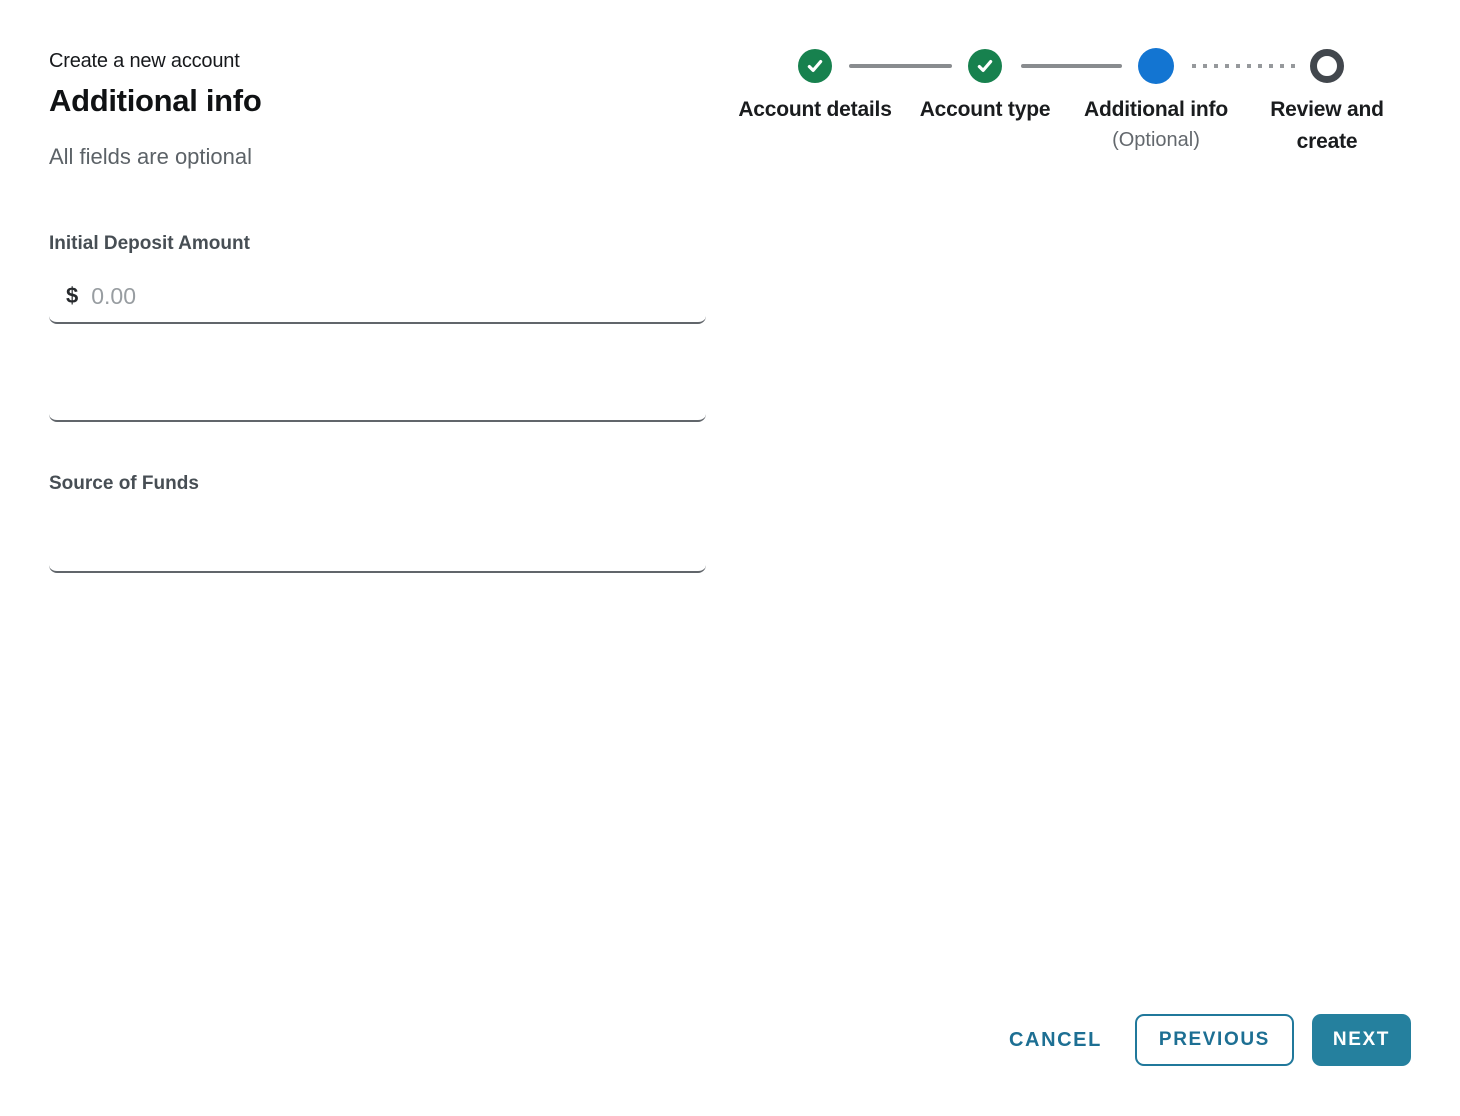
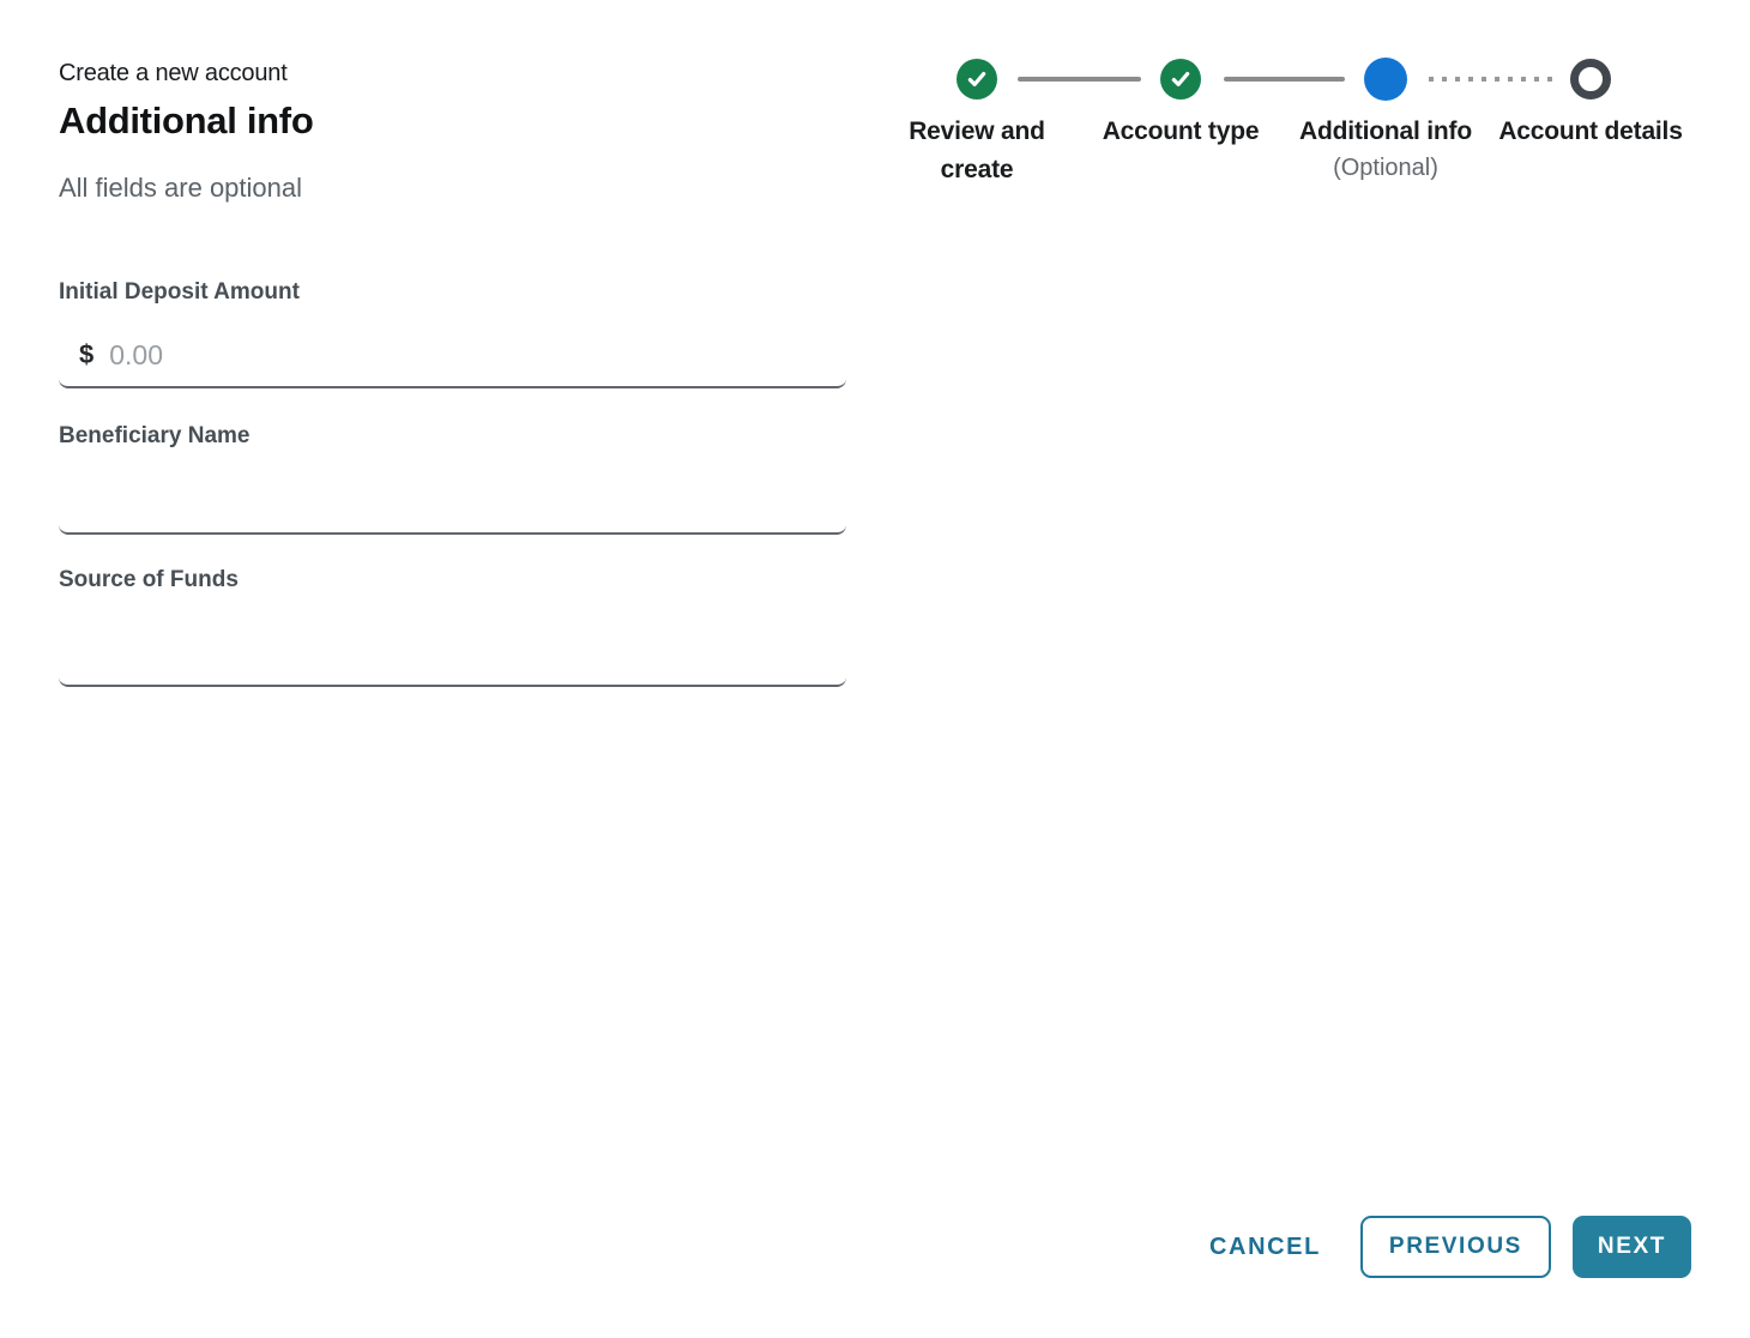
  Create a new account
  Additional info
  All fields are optional
- Account details
+ Review and create
  Account type
  Additional info
  (Optional)
- Review and create
+ Account details
  Initial Deposit Amount
  $
  0.00
+ Beneficiary Name
  Source of Funds
  CANCEL
  PREVIOUS
  NEXT
